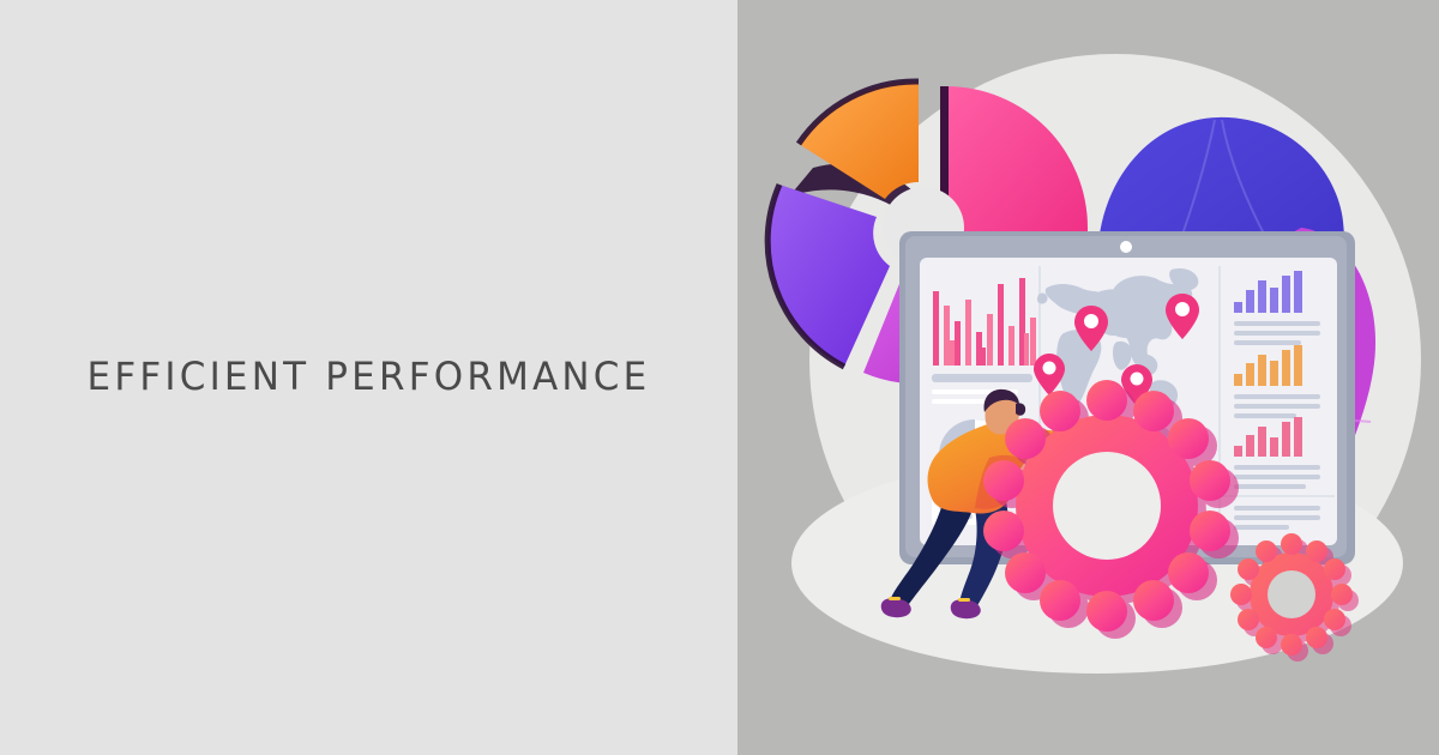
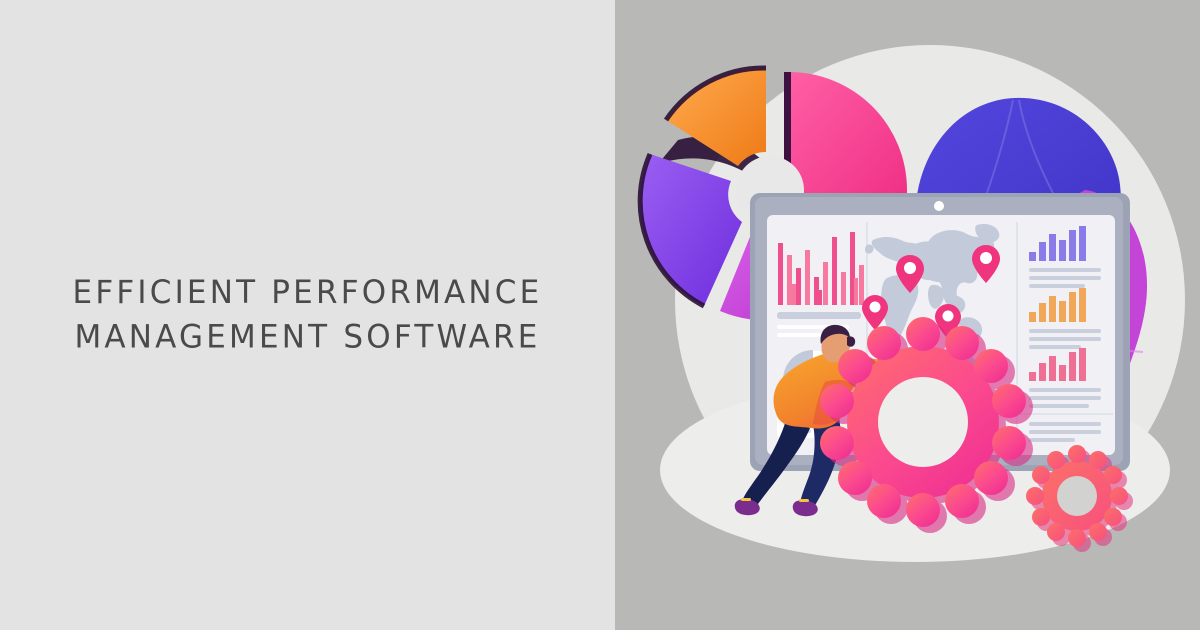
  EFFICIENT PERFORMANCE
+ MANAGEMENT SOFTWARE
